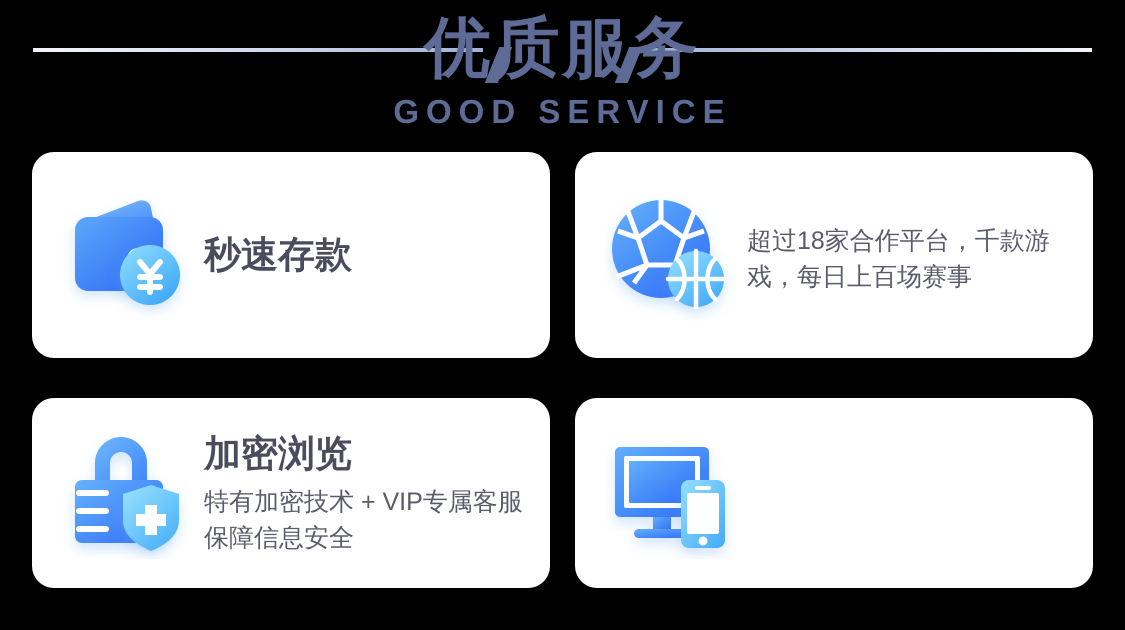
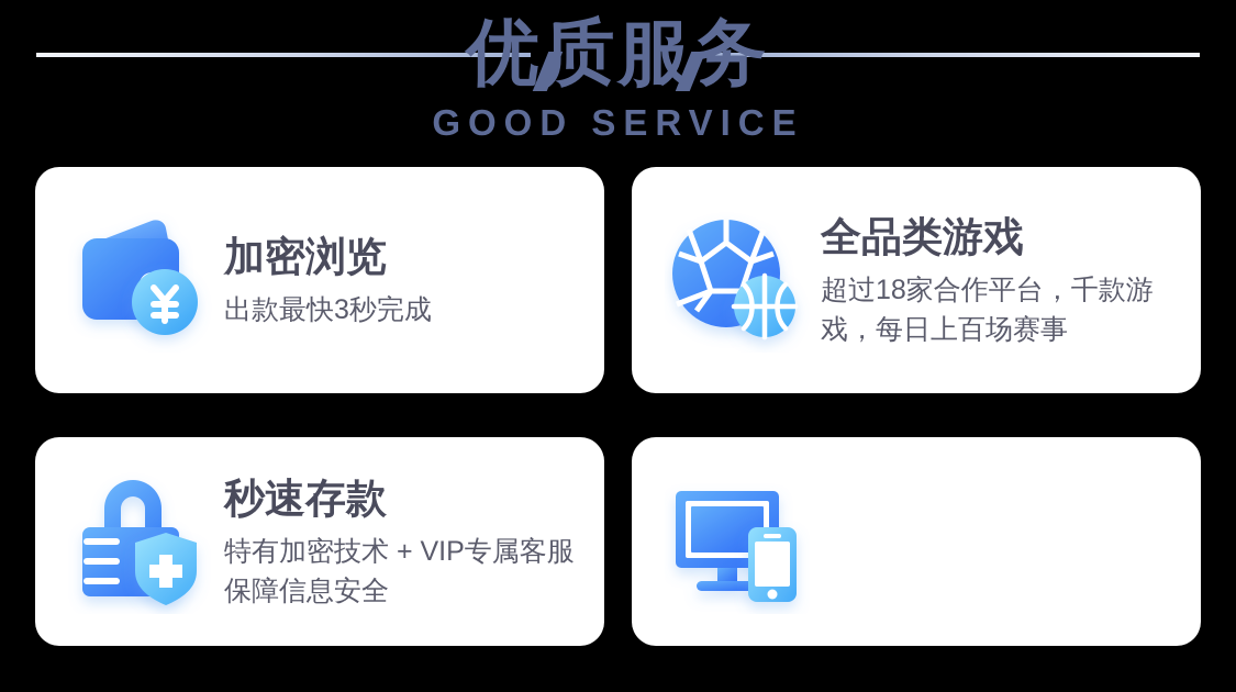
  优质服务
  GOOD SERVICE
- 秒速存款
+ 加密浏览
+ 出款最快3秒完成
+ 全品类游戏
  超过18家合作平台，千款游戏，每日上百场赛事
- 加密浏览
+ 秒速存款
  特有加密技术 + VIP专属客服保障信息安全
